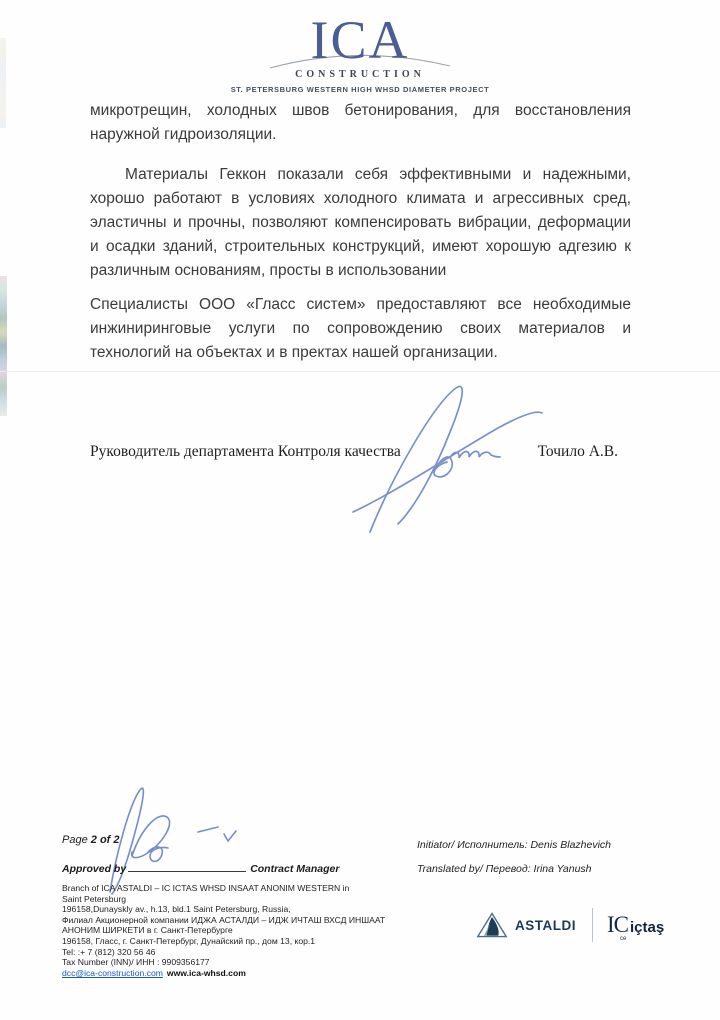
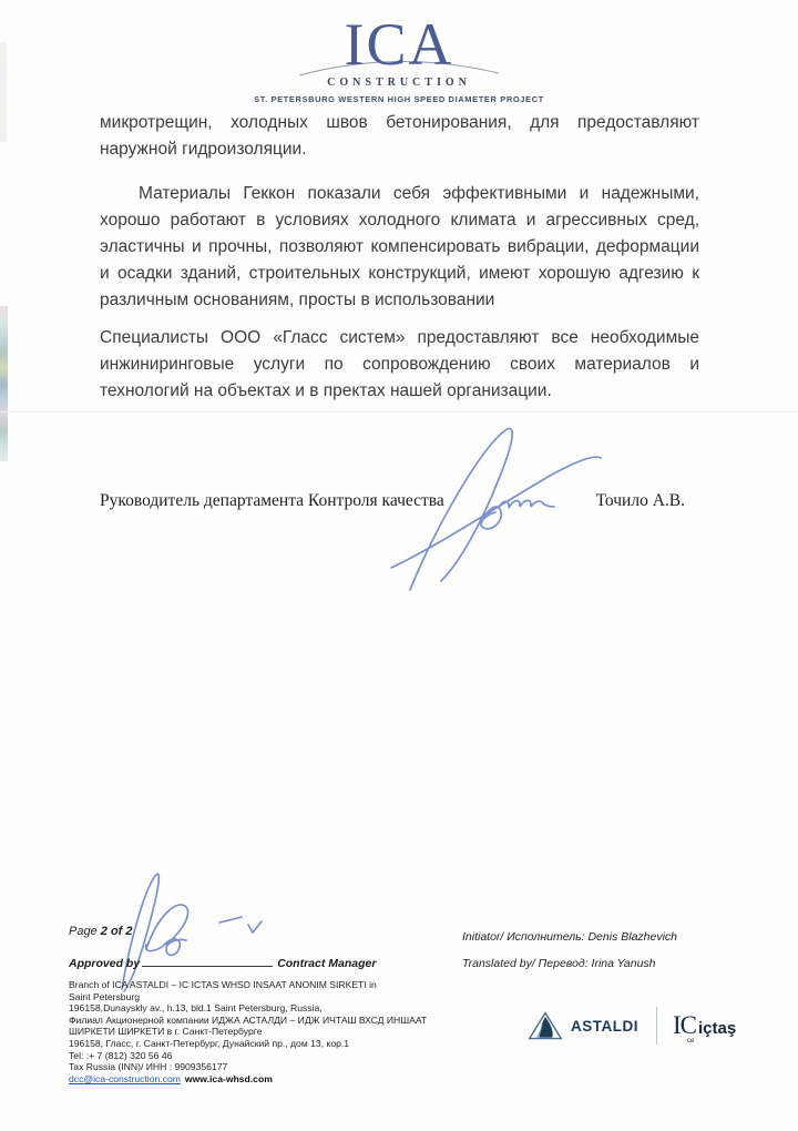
  ICA
  CONSTRUCTION
- ST. PETERSBURG WESTERN HIGH WHSD DIAMETER PROJECT
+ ST. PETERSBURG WESTERN HIGH SPEED DIAMETER PROJECT
- микротрещин, холодных швов бетонирования, для восстановления наружной гидроизоляции.
+ микротрещин, холодных швов бетонирования, для предоставляют наружной гидроизоляции.
  Материалы Геккон показали себя эффективными и надежными, хорошо работают в условиях холодного климата и агрессивных сред, эластичны и прочны, позволяют компенсировать вибрации, деформации и осадки зданий, строительных конструкций, имеют хорошую адгезию к различным основаниям, просты в использовании
  Специалисты ООО «Гласс систем» предоставляют все необходимые инжиниринговые услуги по сопровождению своих материалов и технологий на объектах и в пректах нашей организации.
  Руководитель департамента Контроля качества
  Точило А.В.
  Page 2 of 2
  Approved by Contract Manager
  Initiator/ Исполнитель: Denis Blazhevich
  Translated by/ Перевод: Irina Yanush
- Branch of ICA ASTALDI – IC ICTAS WHSD INSAAT ANONIM WESTERN in
+ Branch of ICA ASTALDI – IC ICTAS WHSD INSAAT ANONIM SIRKETI in
  Saint Petersburg
  196158,Dunayskly av., h.13, bld.1 Saint Petersburg, Russia,
  Филиал Акционерной компании ИДЖА АСТАЛДИ – ИДЖ ИЧТАШ ВХСД ИНШААТ
- АНОНИМ ШИРКЕТИ в г. Санкт-Петербурге
+ ШИРКЕТИ ШИРКЕТИ в г. Санкт-Петербурге
  196158, Гласс, г. Санкт-Петербург, Дунайский пр., дом 13, кор.1
  Tel: :+ 7 (812) 320 56 46
- Tax Number (INN)/ ИНН : 9909356177
+ Tax Russia (INN)/ ИНН : 9909356177
  dcc@ica-construction.com www.ica-whsd.com
  ASTALDI
  IC
  içtaş
